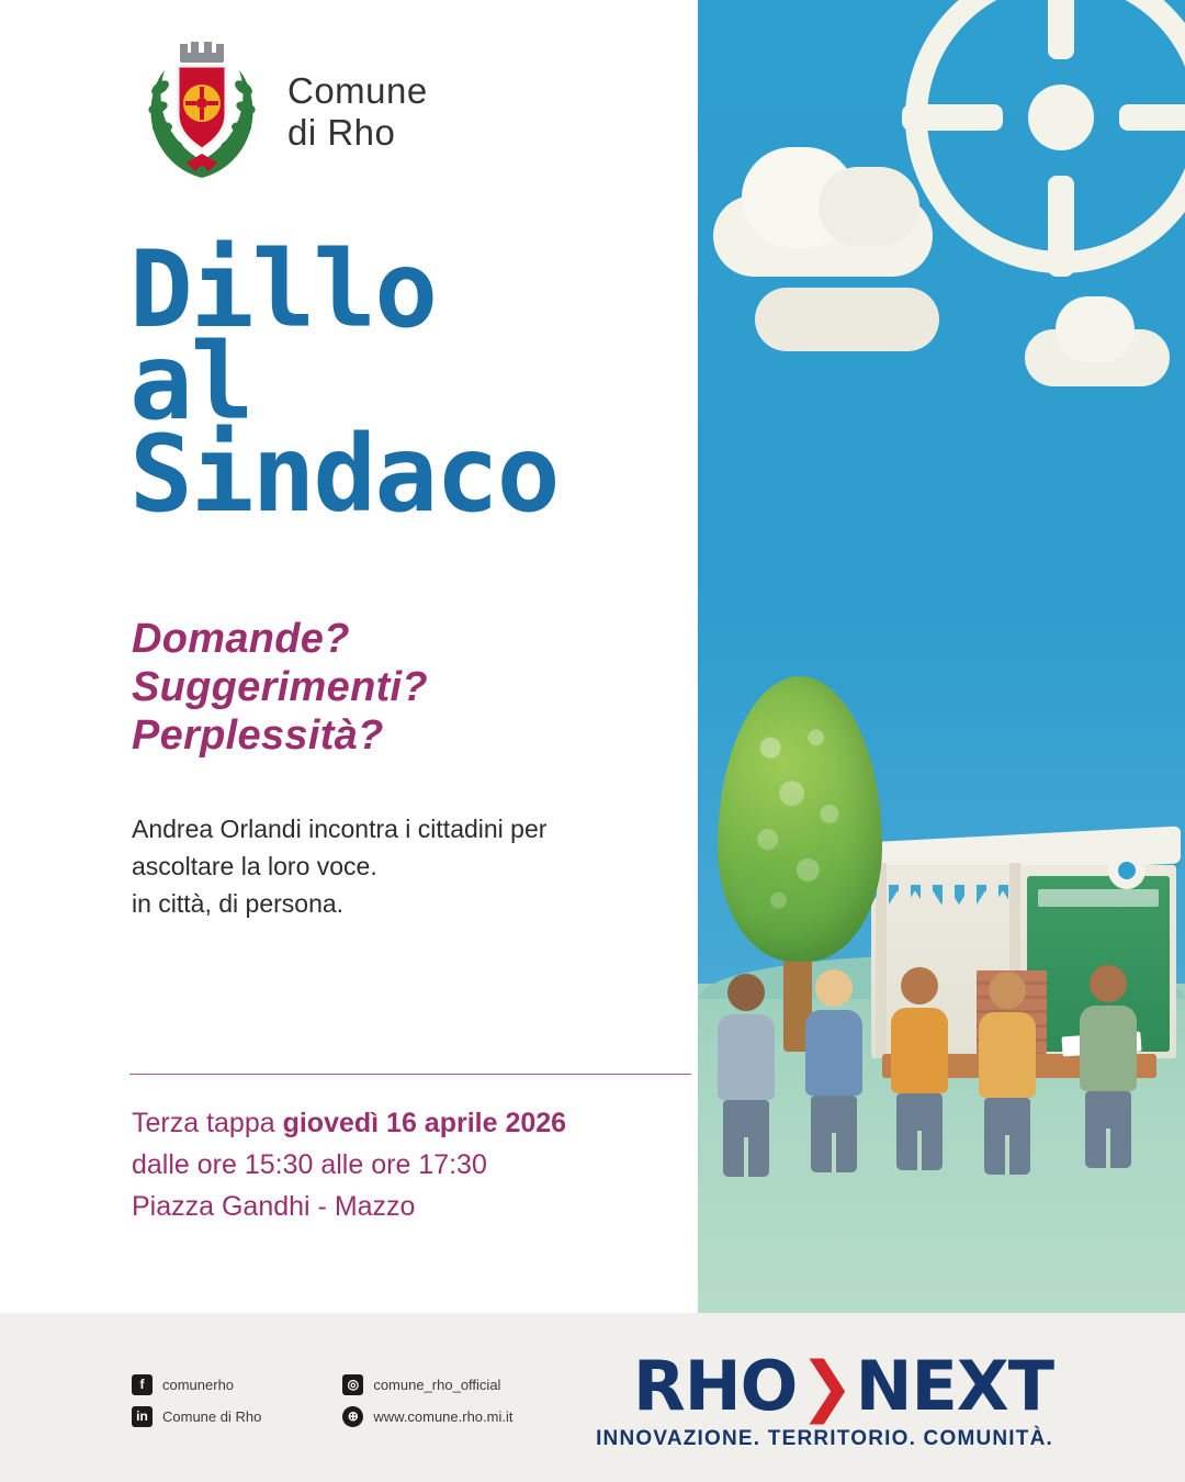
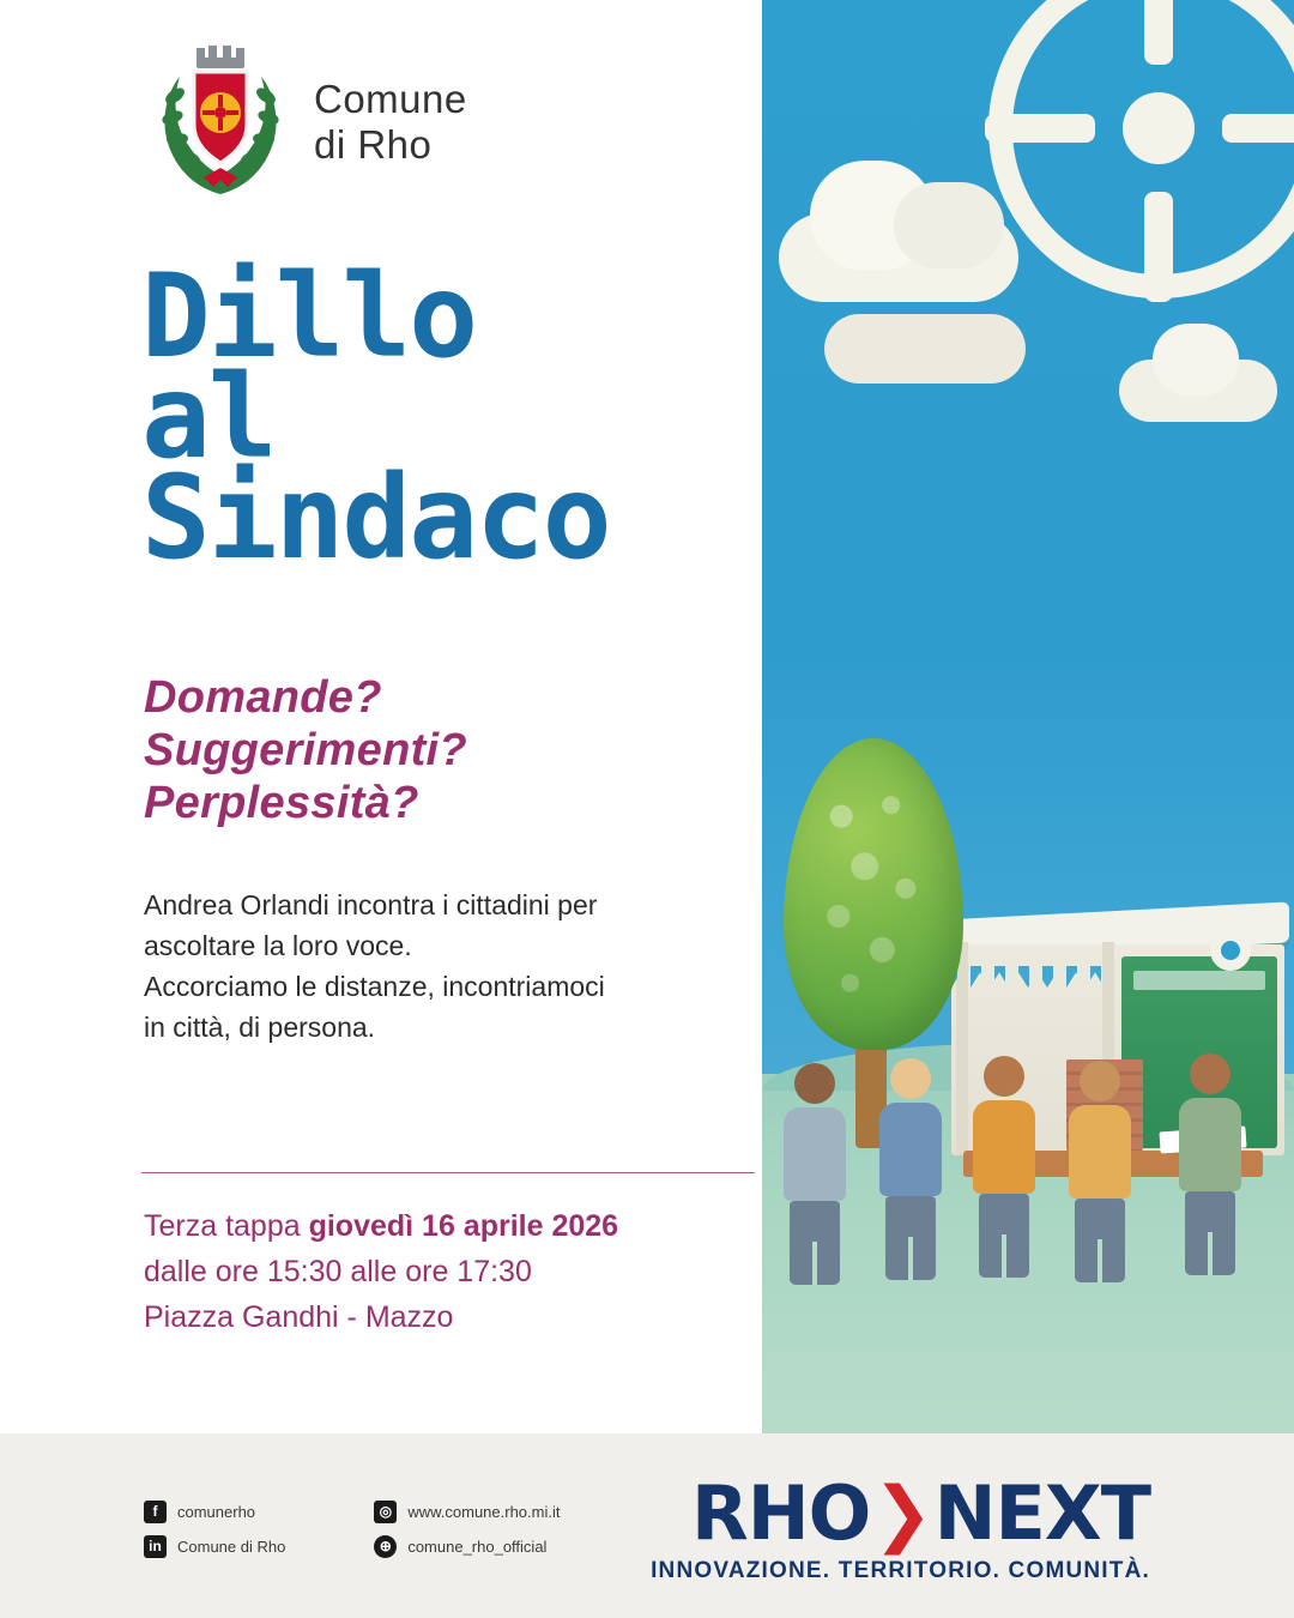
  Comune
  di Rho
  Dillo
  al
  Sindaco
  Domande?
  Suggerimenti?
  Perplessità?
  Andrea Orlandi incontra i cittadini per
  ascoltare la loro voce.
+ Accorciamo le distanze, incontriamoci
  in città, di persona.
  Terza tappa giovedì 16 aprile 2026
  dalle ore 15:30 alle ore 17:30
  Piazza Gandhi - Mazzo
  f
  comunerho
  ◎
- comune_rho_official
+ www.comune.rho.mi.it
  in
  Comune di Rho
  ⊕
- www.comune.rho.mi.it
+ comune_rho_official
  RHO
  ❯
  NEXT
  INNOVAZIONE. TERRITORIO. COMUNITÀ.
